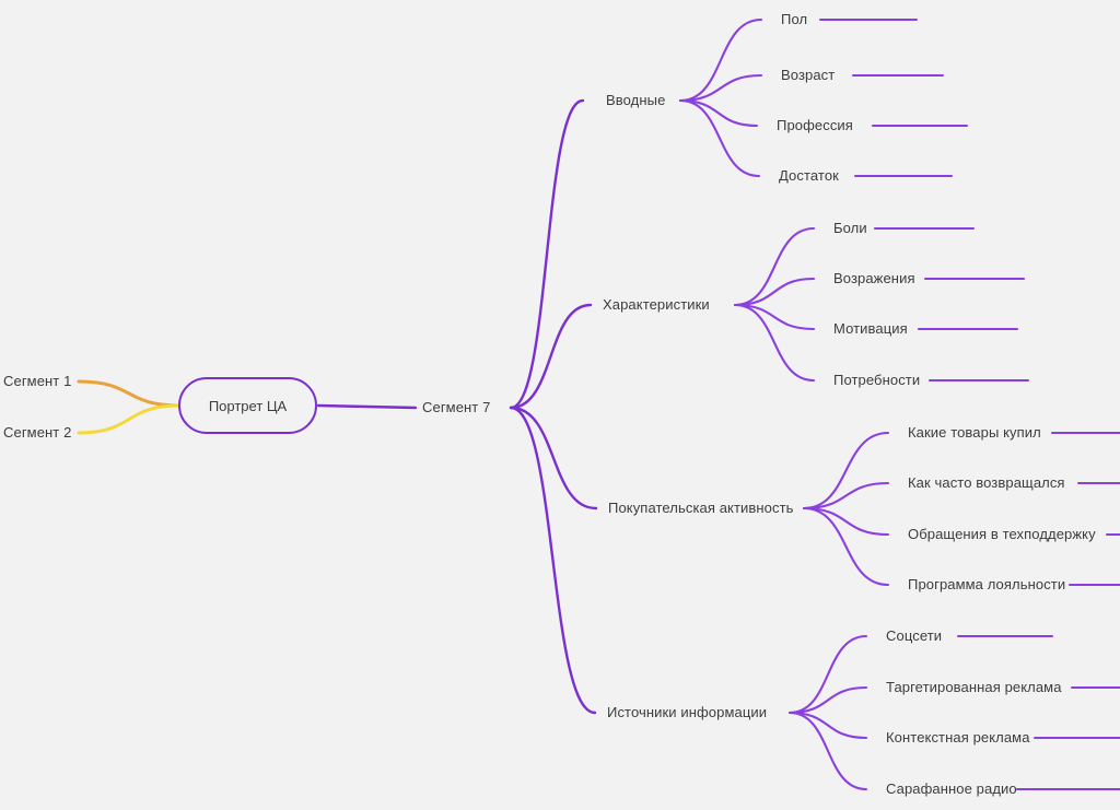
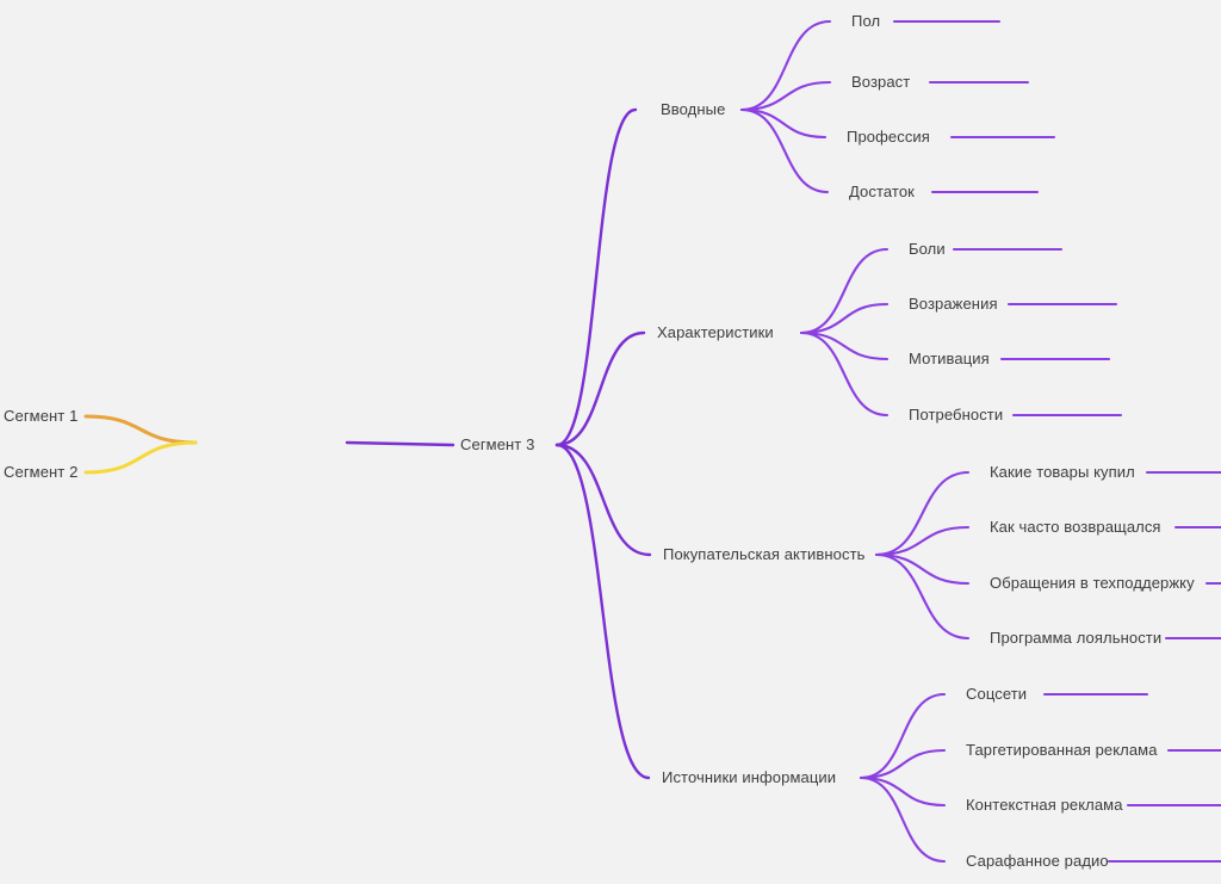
- Портрет ЦА
  Сегмент 1
  Сегмент 2
- Сегмент 7
+ Сегмент 3
  Вводные
  Пол
  Возраст
  Профессия
  Достаток
  Характеристики
  Боли
  Возражения
  Мотивация
  Потребности
  Покупательская активность
  Какие товары купил
  Как часто возвращался
  Обращения в техподдержку
  Программа лояльности
  Источники информации
  Соцсети
  Таргетированная реклама
  Контекстная реклама
  Сарафанное радио
